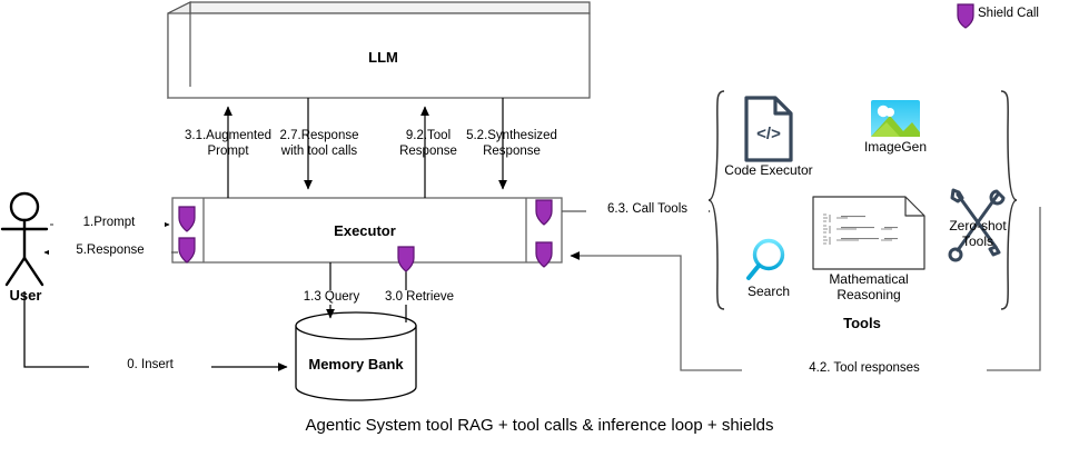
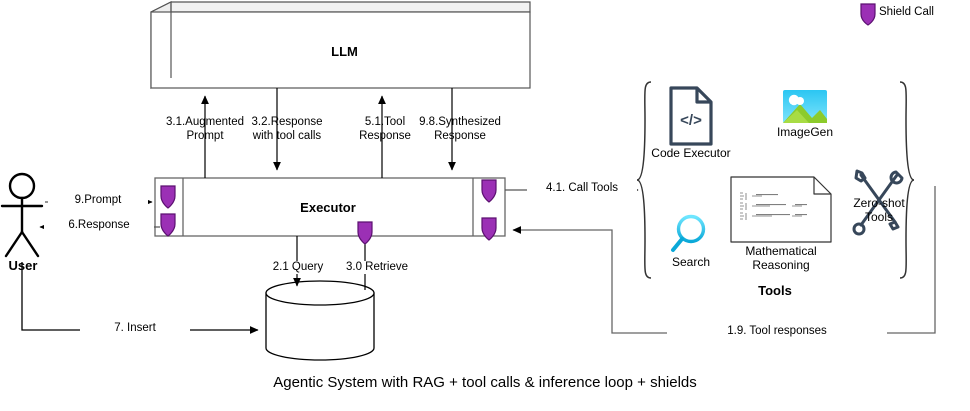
  </>
  LLM
  Executor
- Memory Bank
  User
  Tools
  3.1.Augmented
  Prompt
- 2.7.Response
+ 3.2.Response
  with tool calls
- 9.2.Tool
+ 5.1.Tool
  Response
- 5.2.Synthesized
+ 9.8.Synthesized
  Response
- 1.Prompt
+ 9.Prompt
- 5.Response
+ 6.Response
- 0. Insert
+ 7. Insert
- 1.3 Query
+ 2.1 Query
  3.0 Retrieve
- 6.3. Call Tools
+ 4.1. Call Tools
- 4.2. Tool responses
+ 1.9. Tool responses
  Code Executor
  ImageGen
  Search
  Mathematical
  Reasoning
  Zero-shot
  Tools
  Shield Call
- Agentic System tool RAG + tool calls & inference loop + shields
+ Agentic System with RAG + tool calls & inference loop + shields
